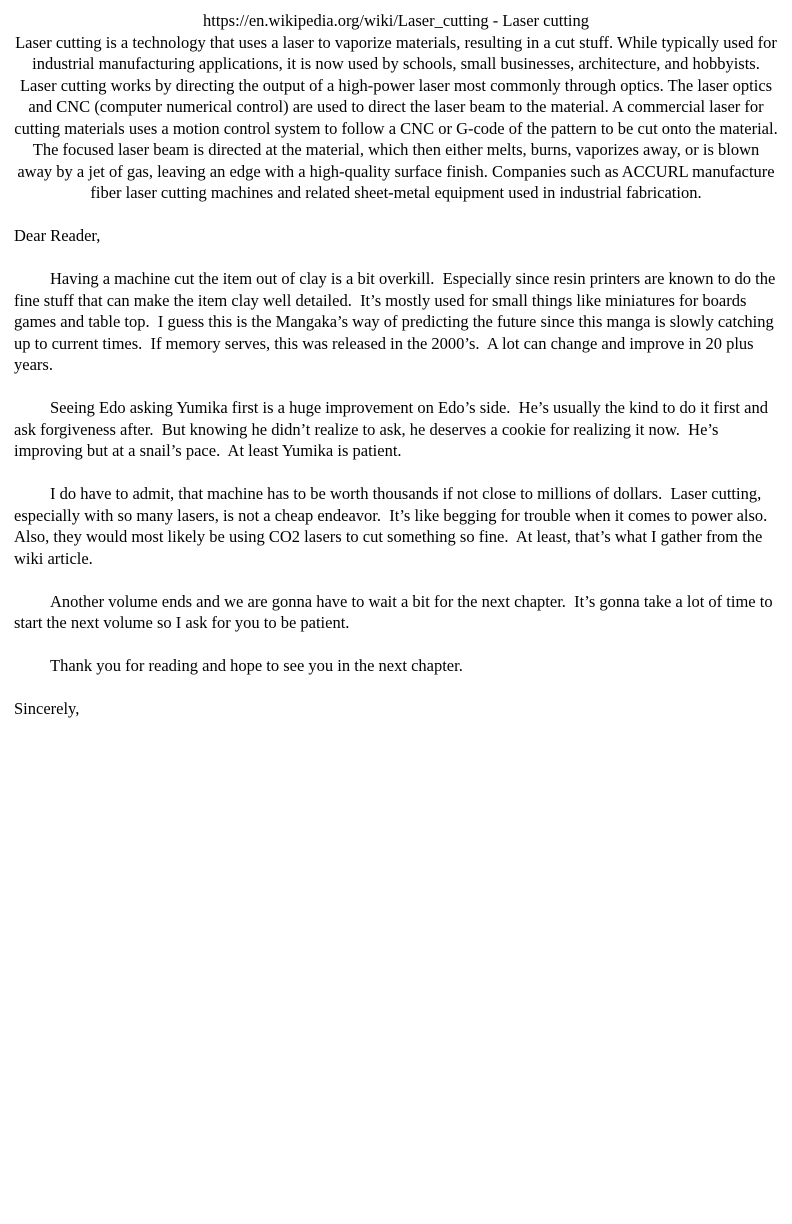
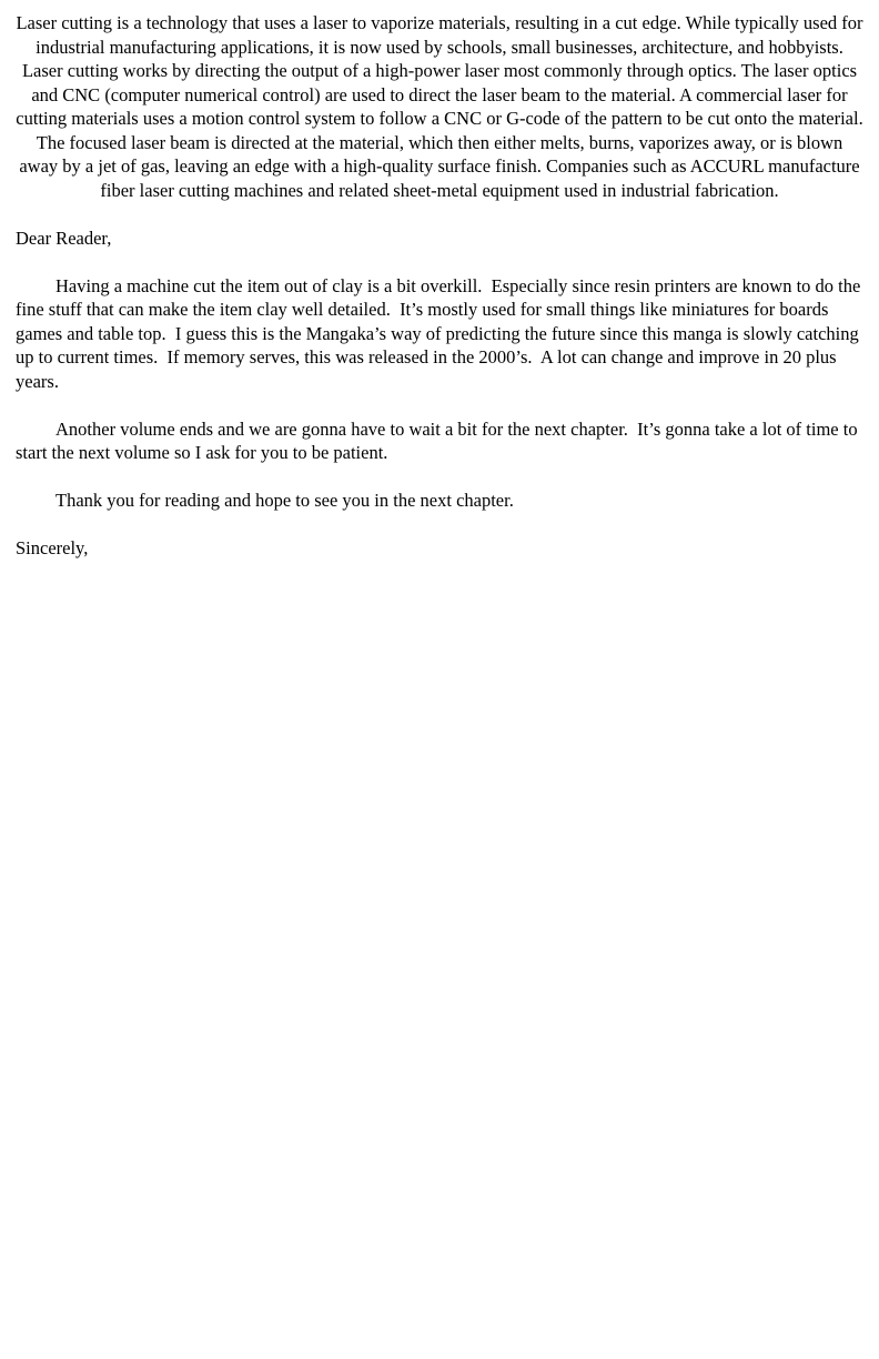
- https://en.wikipedia.org/wiki/Laser_cutting - Laser cutting
- Laser cutting is a technology that uses a laser to vaporize materials, resulting in a cut stuff. While typically used for industrial manufacturing applications, it is now used by schools, small businesses, architecture, and hobbyists. Laser cutting works by directing the output of a high-power laser most commonly through optics. The laser optics and CNC (computer numerical control) are used to direct the laser beam to the material. A commercial laser for cutting materials uses a motion control system to follow a CNC or G-code of the pattern to be cut onto the material. The focused laser beam is directed at the material, which then either melts, burns, vaporizes away, or is blown away by a jet of gas, leaving an edge with a high-quality surface finish. Companies such as ACCURL manufacture fiber laser cutting machines and related sheet-metal equipment used in industrial fabrication.
+ Laser cutting is a technology that uses a laser to vaporize materials, resulting in a cut edge. While typically used for industrial manufacturing applications, it is now used by schools, small businesses, architecture, and hobbyists. Laser cutting works by directing the output of a high-power laser most commonly through optics. The laser optics and CNC (computer numerical control) are used to direct the laser beam to the material. A commercial laser for cutting materials uses a motion control system to follow a CNC or G-code of the pattern to be cut onto the material. The focused laser beam is directed at the material, which then either melts, burns, vaporizes away, or is blown away by a jet of gas, leaving an edge with a high-quality surface finish. Companies such as ACCURL manufacture fiber laser cutting machines and related sheet-metal equipment used in industrial fabrication.
  Dear Reader,
  Having a machine cut the item out of clay is a bit overkill. Especially since resin printers are known to do the fine stuff that can make the item clay well detailed. It’s mostly used for small things like miniatures for boards games and table top. I guess this is the Mangaka’s way of predicting the future since this manga is slowly catching up to current times. If memory serves, this was released in the 2000’s. A lot can change and improve in 20 plus years.
- Seeing Edo asking Yumika first is a huge improvement on Edo’s side. He’s usually the kind to do it first and ask forgiveness after. But knowing he didn’t realize to ask, he deserves a cookie for realizing it now. He’s improving but at a snail’s pace. At least Yumika is patient.
- I do have to admit, that machine has to be worth thousands if not close to millions of dollars. Laser cutting, especially with so many lasers, is not a cheap endeavor. It’s like begging for trouble when it comes to power also. Also, they would most likely be using CO2 lasers to cut something so fine. At least, that’s what I gather from the wiki article.
  Another volume ends and we are gonna have to wait a bit for the next chapter. It’s gonna take a lot of time to start the next volume so I ask for you to be patient.
  Thank you for reading and hope to see you in the next chapter.
  Sincerely,
